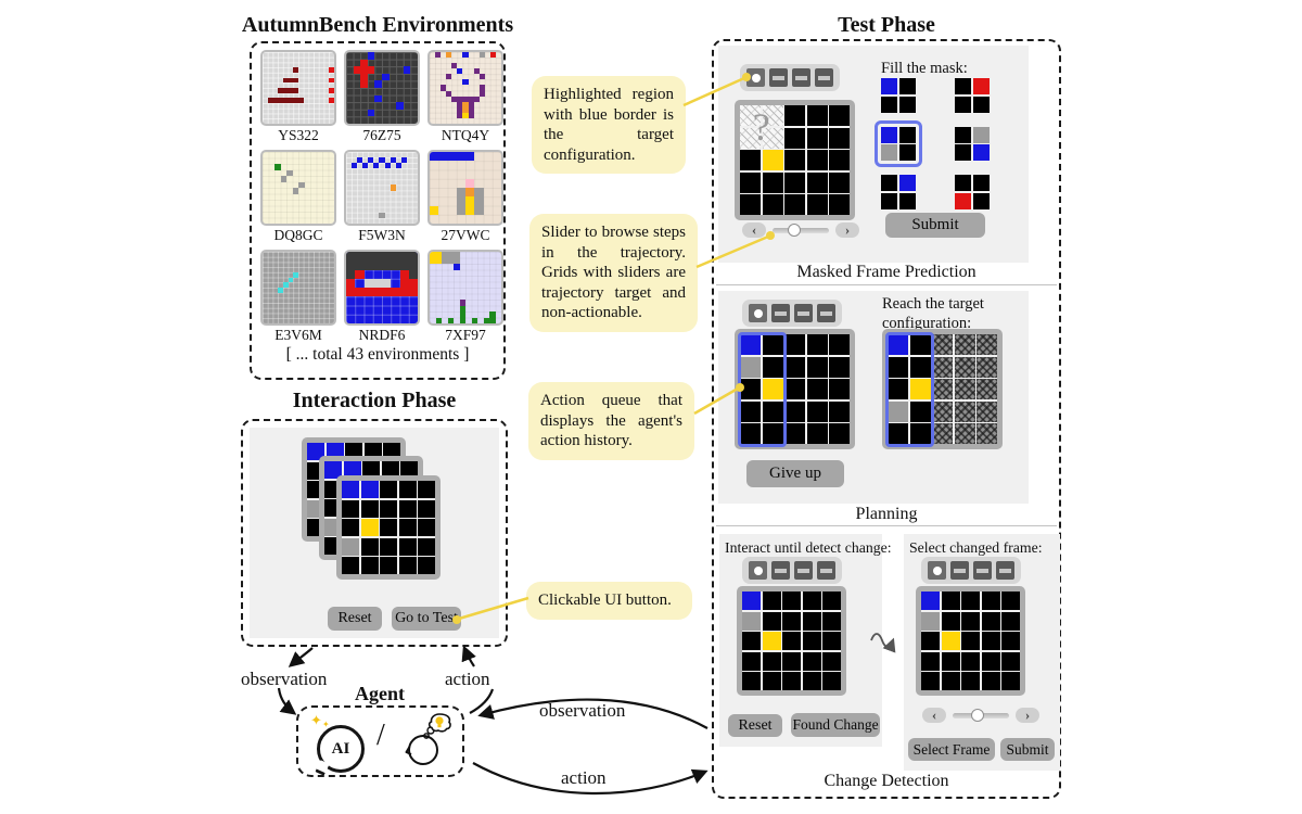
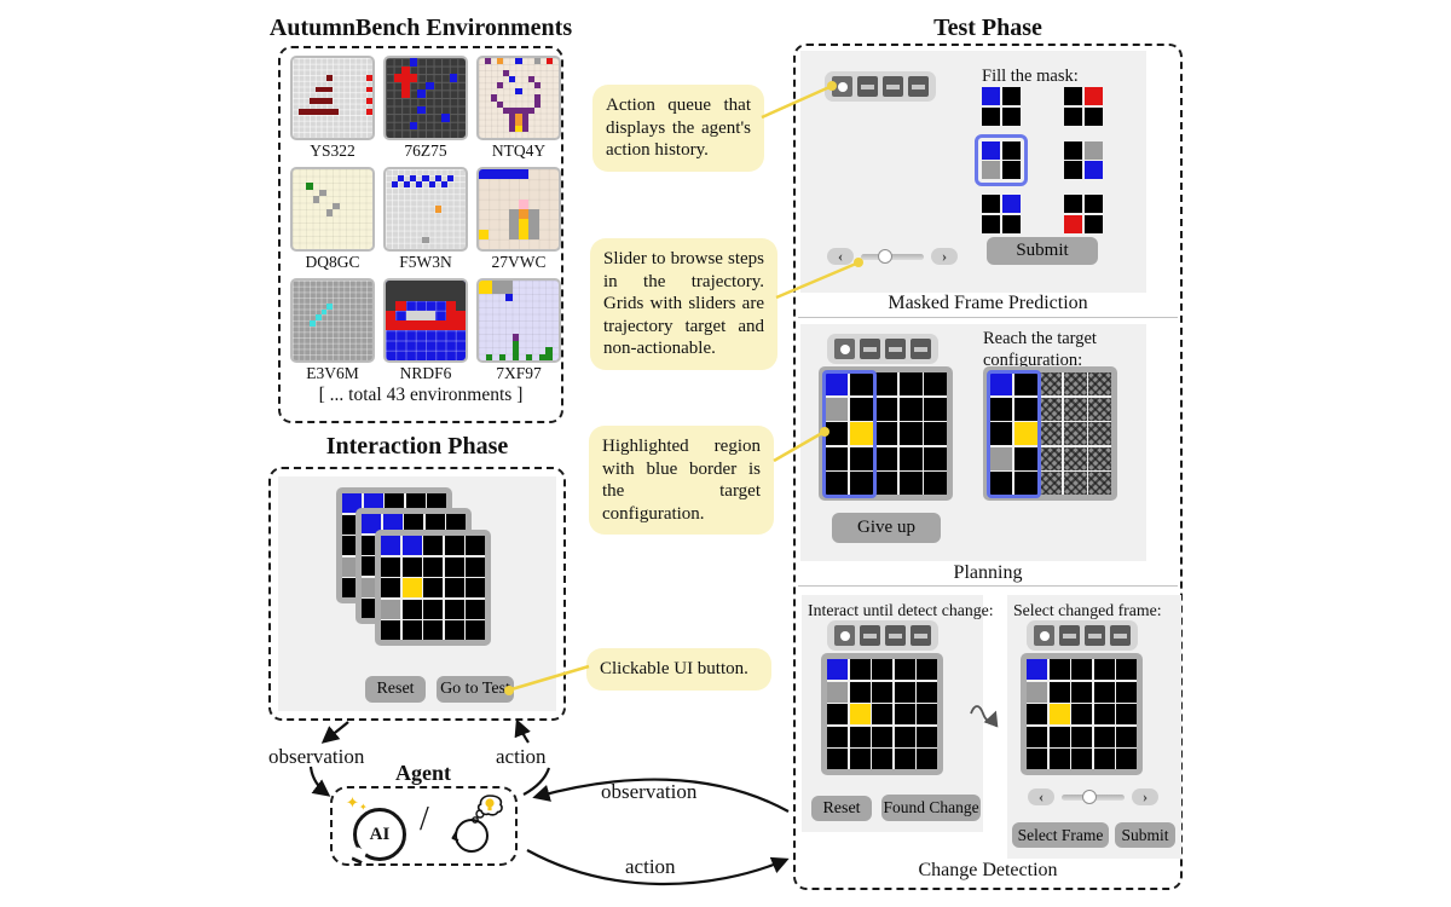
  AutumnBench Environments
  YS322
  76Z75
  NTQ4Y
  DQ8GC
  F5W3N
  27VWC
  E3V6M
  NRDF6
  7XF97
  [ ... total 43 environments ]
  Interaction Phase
  Reset
  Go to Tes
  observation
  Agent
  action
  ✦
  ✦
  AI
  /
  observation
  action
- Highlighted region with blue border is the target configuration.
+ Action queue that displays the agent's action history.
  Slider to browse steps in the trajectory. Grids with sliders are trajectory target and non-actionable.
- Action queue that displays the agent's action history.
+ Highlighted region with blue border is the target configuration.
  Clickable UI button.
  Test Phase
- ?
  ‹
  ›
  Fill the mask:
  Submit
  Masked Frame Prediction
  Reach the target configuration:
  Give up
  Planning
  Interact until detect change:
  Select changed frame:
  ‹
  ›
  Reset
  Found Change
  Select Frame
  Submit
  Change Detection
